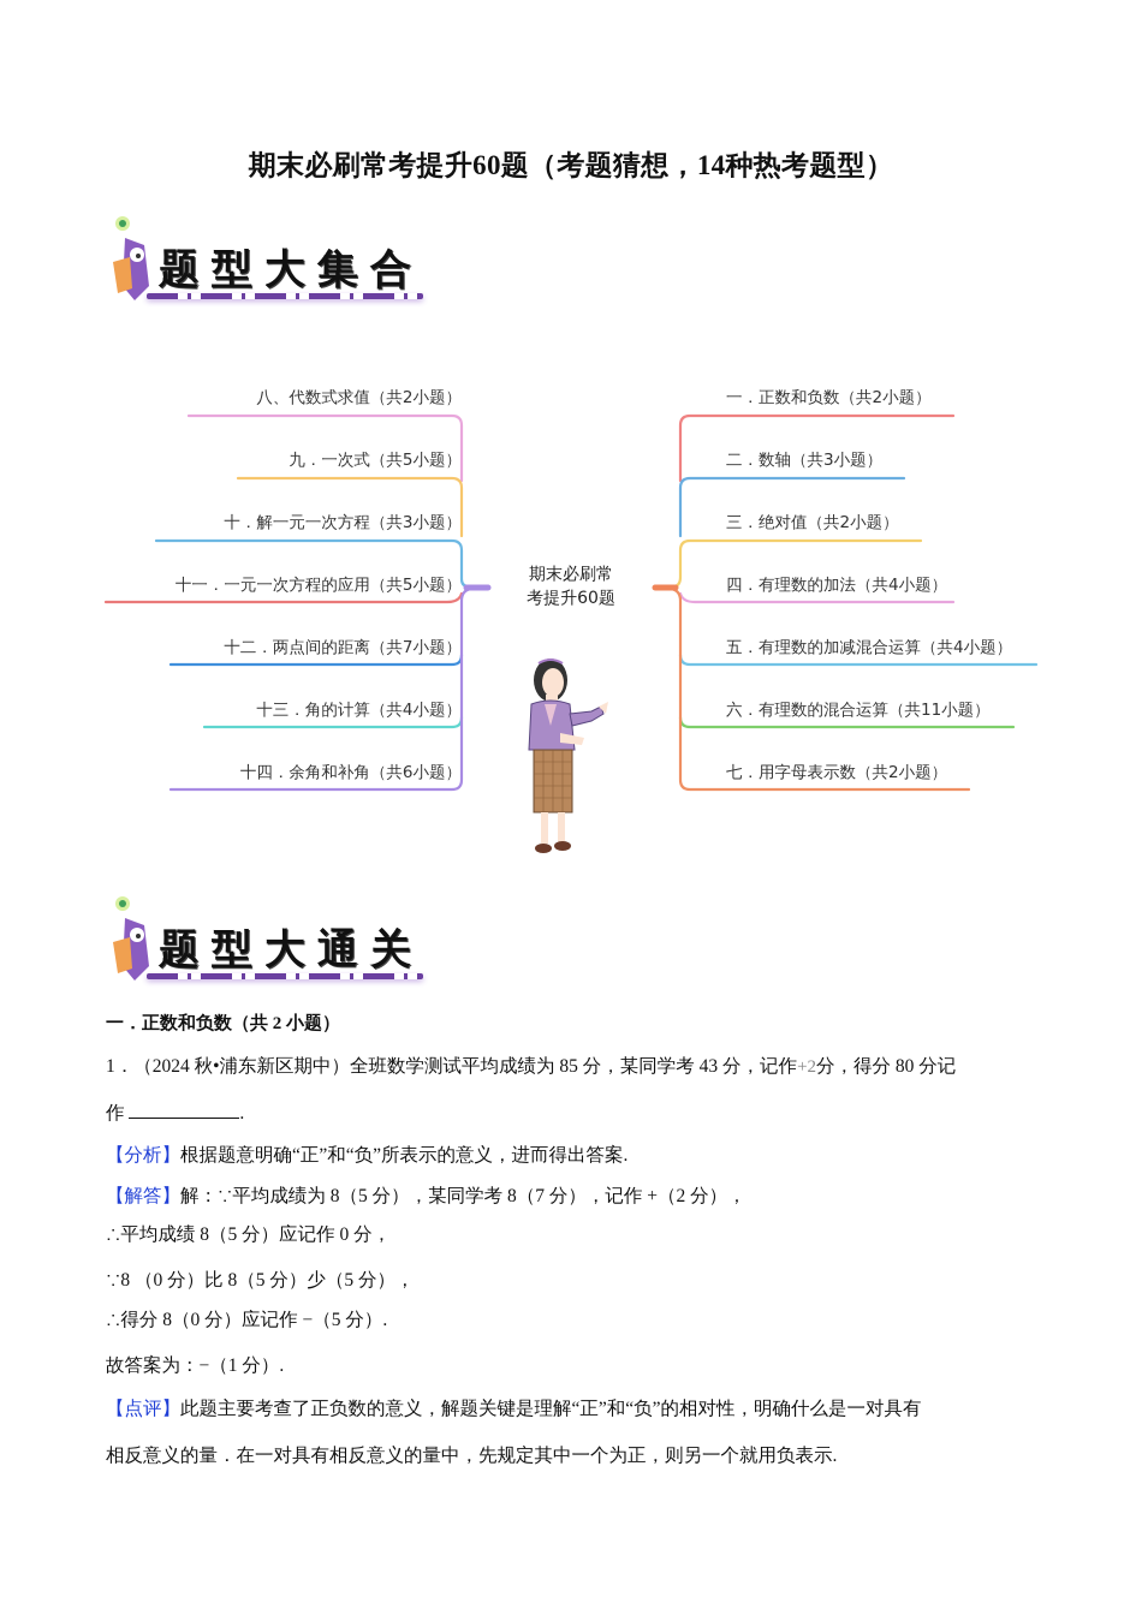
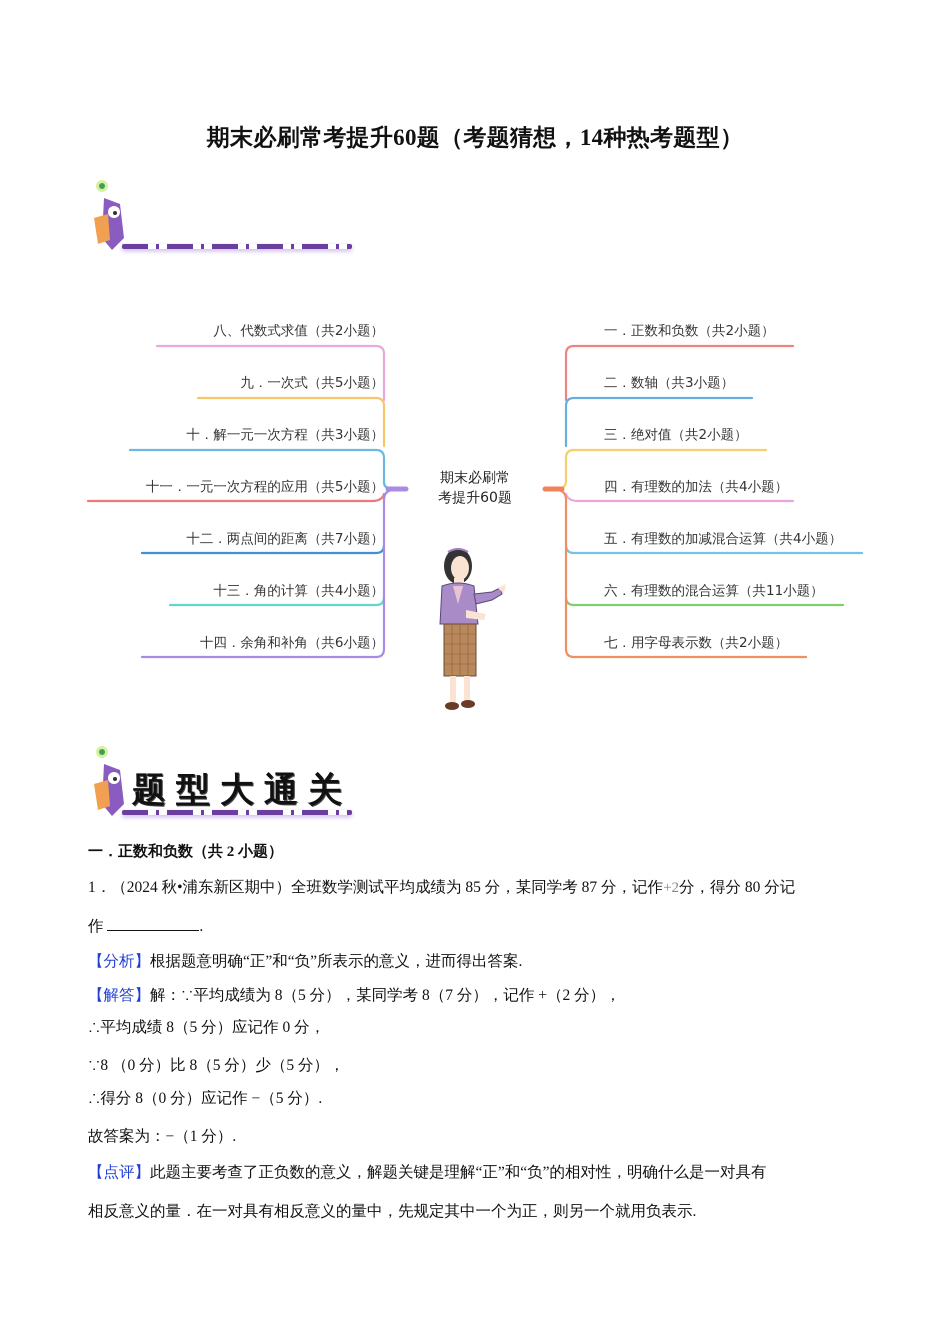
  期末必刷常考提升60题（考题猜想，14种热考题型）
- 题型大集合
  八、代数式求值（共2小题）
  九．一次式（共5小题）
  十．解一元一次方程（共3小题）
  十一．一元一次方程的应用（共5小题）
  十二．两点间的距离（共7小题）
  十三．角的计算（共4小题）
  十四．余角和补角（共6小题）
  一．正数和负数（共2小题）
  二．数轴（共3小题）
  三．绝对值（共2小题）
  四．有理数的加法（共4小题）
  五．有理数的加减混合运算（共4小题）
  六．有理数的混合运算（共11小题）
  七．用字母表示数（共2小题）
  期末必刷常
  考提升60题
  题型大通关
  一．正数和负数（共 2 小题）
- 1．（2024 秋•浦东新区期中）全班数学测试平均成绩为 85 分，某同学考 43 分，记作+2分，得分 80 分记
+ 1．（2024 秋•浦东新区期中）全班数学测试平均成绩为 85 分，某同学考 87 分，记作+2分，得分 80 分记
  作 .
  【分析】根据题意明确“正”和“负”所表示的意义，进而得出答案.
  【解答】解：∵平均成绩为 8（5 分），某同学考 8（7 分），记作 +（2 分），
  ∴平均成绩 8（5 分）应记作 0 分，
  ∵8 （0 分）比 8（5 分）少（5 分），
  ∴得分 8（0 分）应记作 −（5 分）.
  故答案为：−（1 分）.
  【点评】此题主要考查了正负数的意义，解题关键是理解“正”和“负”的相对性，明确什么是一对具有
  相反意义的量．在一对具有相反意义的量中，先规定其中一个为正，则另一个就用负表示.
